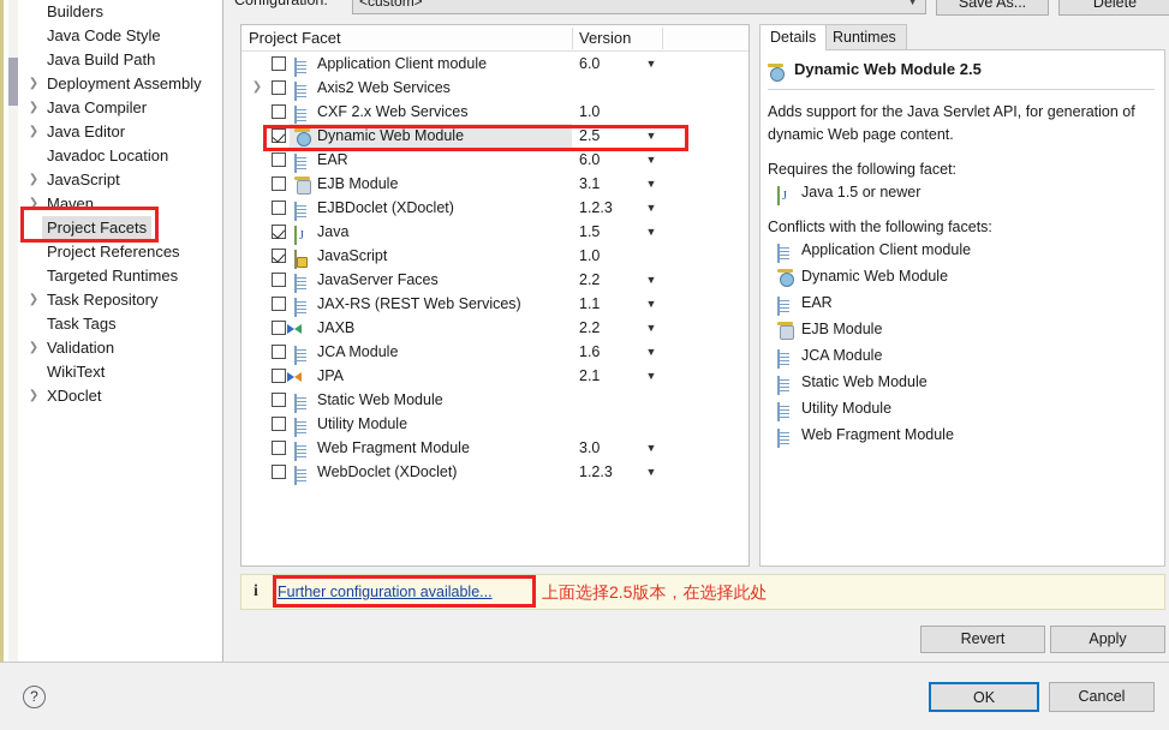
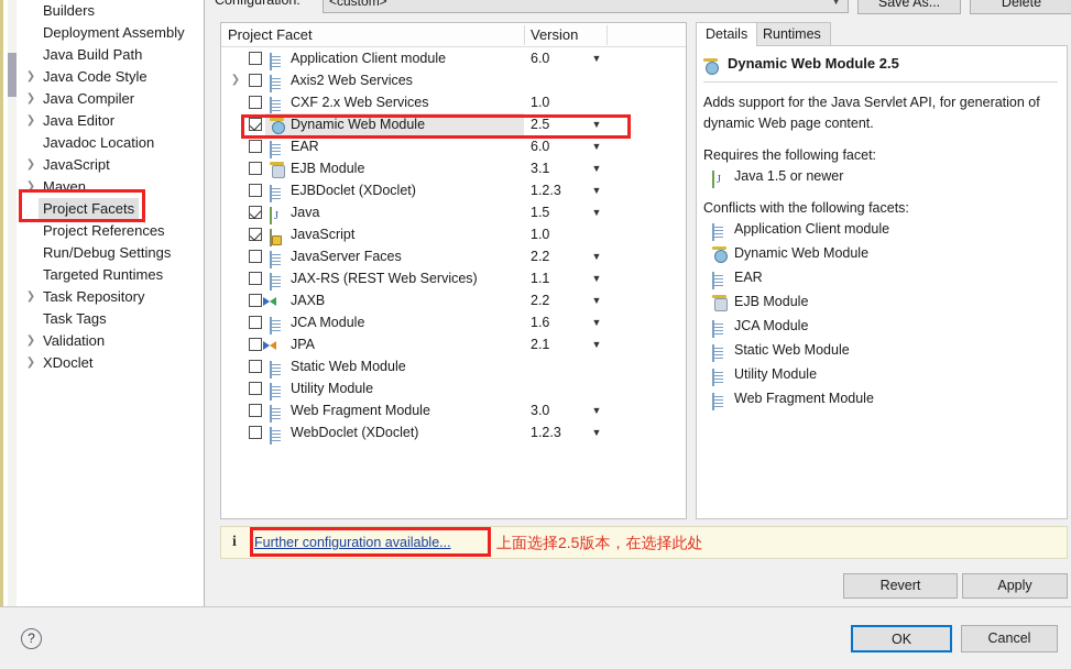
  Configuration:
  <custom>
  ▼
  Save As...
  Delete
  Builders
- Java Code Style
+ Deployment Assembly
  Java Build Path
  ❯
- Deployment Assembly
+ Java Code Style
  ❯
  Java Compiler
  ❯
  Java Editor
  Javadoc Location
  ❯
  JavaScript
  ❯
  Maven
  Project Facets
  Project References
+ Run/Debug Settings
  Targeted Runtimes
  ❯
  Task Repository
  Task Tags
  ❯
  Validation
- WikiText
  ❯
  XDoclet
  Project Facet
  Version
  Application Client module
  6.0
  ▼
  ❯
  Axis2 Web Services
  CXF 2.x Web Services
  1.0
  Dynamic Web Module
  2.5
  ▼
  EAR
  6.0
  ▼
  EJB Module
  3.1
  ▼
  EJBDoclet (XDoclet)
  1.2.3
  ▼
  Java
  1.5
  ▼
  JavaScript
  1.0
  JavaServer Faces
  2.2
  ▼
  JAX-RS (REST Web Services)
  1.1
  ▼
  JAXB
  2.2
  ▼
  JCA Module
  1.6
  ▼
  JPA
  2.1
  ▼
  Static Web Module
  Utility Module
  Web Fragment Module
  3.0
  ▼
  WebDoclet (XDoclet)
  1.2.3
  ▼
  Details
  Runtimes
  Dynamic Web Module 2.5
  Adds support for the Java Servlet API, for generation of dynamic Web page content.
  Requires the following facet:
  Java 1.5 or newer
  Conflicts with the following facets:
  Application Client module
  Dynamic Web Module
  EAR
  EJB Module
  JCA Module
  Static Web Module
  Utility Module
  Web Fragment Module
  i
  Further configuration available...
  上面选择2.5版本，在选择此处
  Revert
  Apply
  ?
  OK
  Cancel
